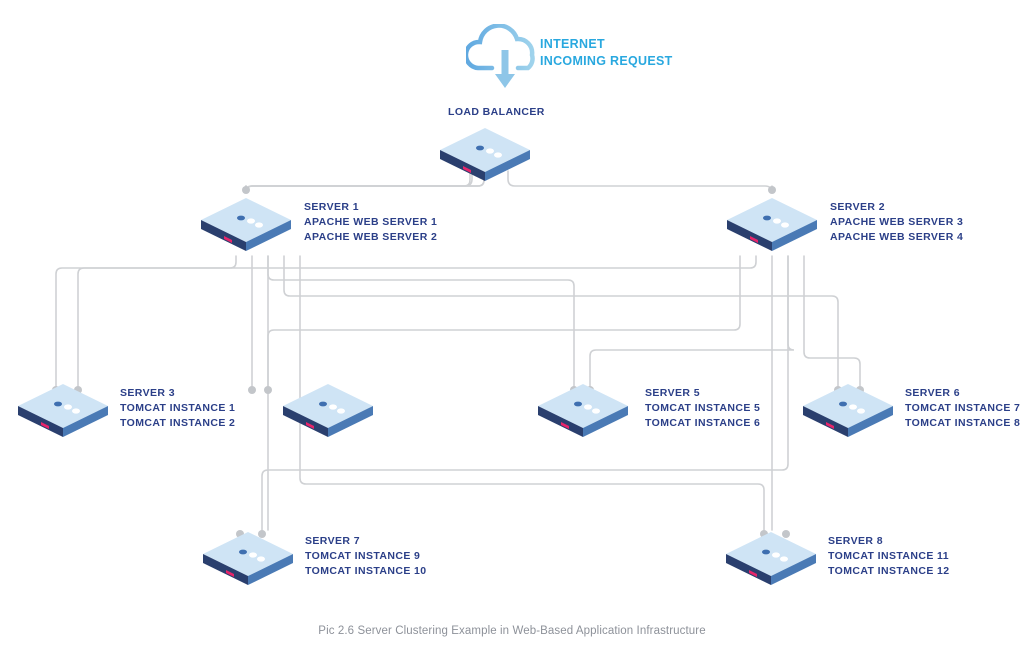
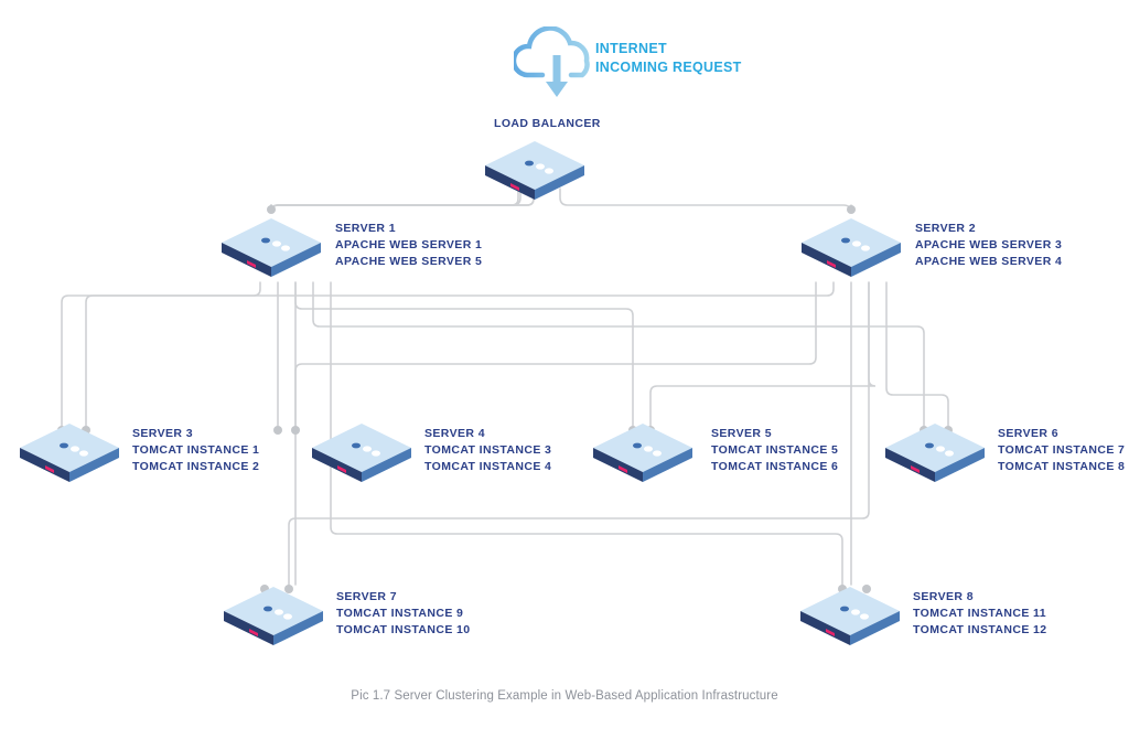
  INTERNET
  INCOMING REQUEST
  LOAD BALANCER
  SERVER 1
  APACHE WEB SERVER 1
- APACHE WEB SERVER 2
+ APACHE WEB SERVER 5
  SERVER 2
  APACHE WEB SERVER 3
  APACHE WEB SERVER 4
  SERVER 3
  TOMCAT INSTANCE 1
  TOMCAT INSTANCE 2
+ SERVER 4
+ TOMCAT INSTANCE 3
+ TOMCAT INSTANCE 4
  SERVER 5
  TOMCAT INSTANCE 5
  TOMCAT INSTANCE 6
  SERVER 6
  TOMCAT INSTANCE 7
  TOMCAT INSTANCE 8
  SERVER 7
  TOMCAT INSTANCE 9
  TOMCAT INSTANCE 10
  SERVER 8
  TOMCAT INSTANCE 11
  TOMCAT INSTANCE 12
- Pic 2.6 Server Clustering Example in Web-Based Application Infrastructure
+ Pic 1.7 Server Clustering Example in Web-Based Application Infrastructure
